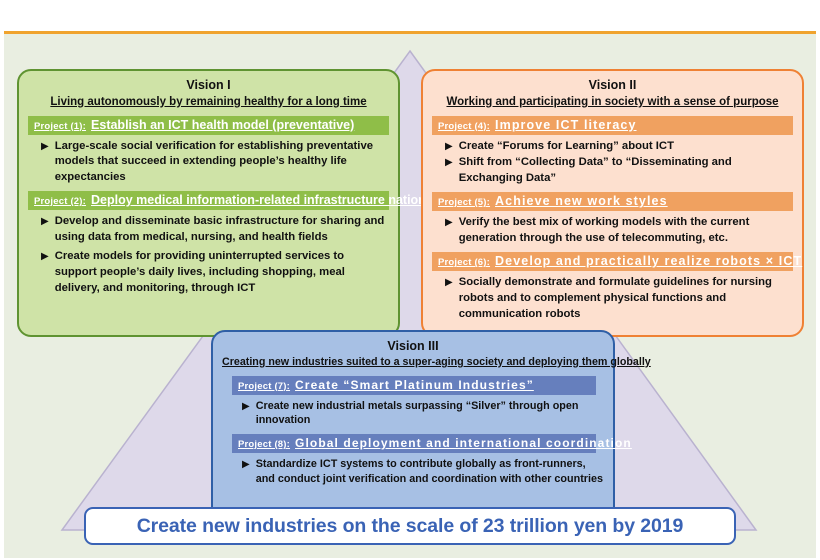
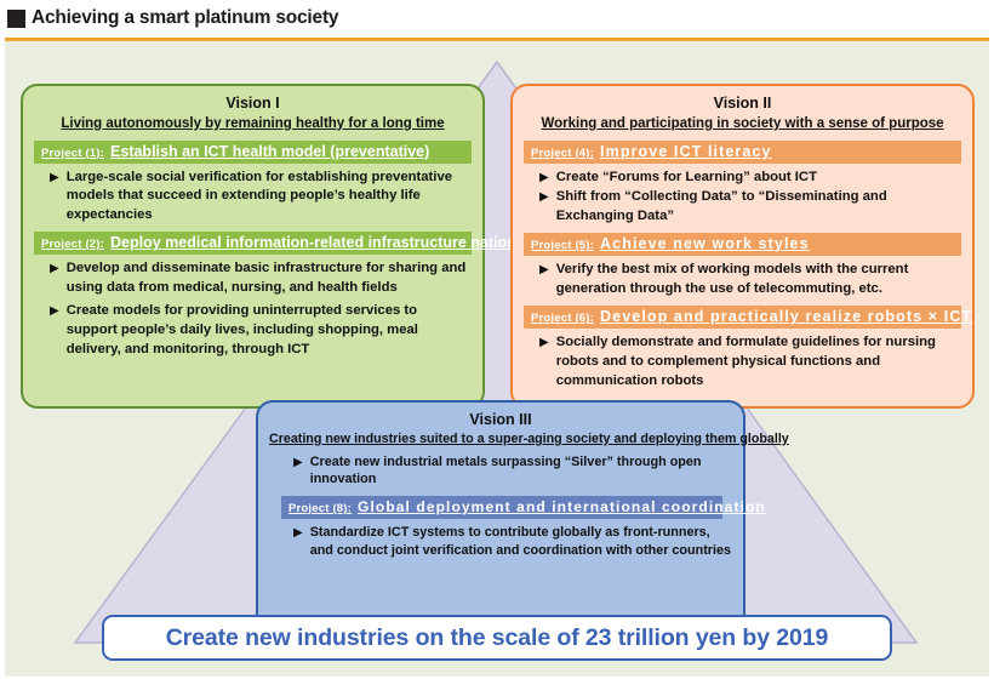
+ Achieving a smart platinum society
  Vision I
  Living autonomously by remaining healthy for a long time
  Project (1):
  Establish an ICT health model (preventative)
  ▶
  Large-scale social verification for establishing preventative models that succeed in extending people’s healthy life expectancies
  Project (2):
  Deploy medical information-related infrastructure natio
  ▶
  Develop and disseminate basic infrastructure for sharing and using data from medical, nursing, and health fields
  ▶
  Create models for providing uninterrupted services to support people’s daily lives, including shopping, meal delivery, and monitoring, through ICT
  Vision II
  Working and participating in society with a sense of purpose
  Project (4):
  Improve ICT literacy
  ▶
  Create “Forums for Learning” about ICT
  ▶
  Shift from “Collecting Data” to “Disseminating and Exchanging Data”
  Project (5):
  Achieve new work styles
  ▶
  Verify the best mix of working models with the current generation through the use of telecommuting, etc.
  Project (6):
  Develop and practically realize robots × ICT
  ▶
  Socially demonstrate and formulate guidelines for nursing robots and to complement physical functions and communication robots
  Vision III
  Creating new industries suited to a super-aging society and deploying them globally
- Project (7):
- Create “Smart Platinum Industries”
  ▶
  Create new industrial metals surpassing “Silver” through open innovation
  Project (8):
  Global deployment and international coordination
  ▶
  Standardize ICT systems to contribute globally as front-runners, and conduct joint verification and coordination with other countries
  Create new industries on the scale of 23 trillion yen by 2019
